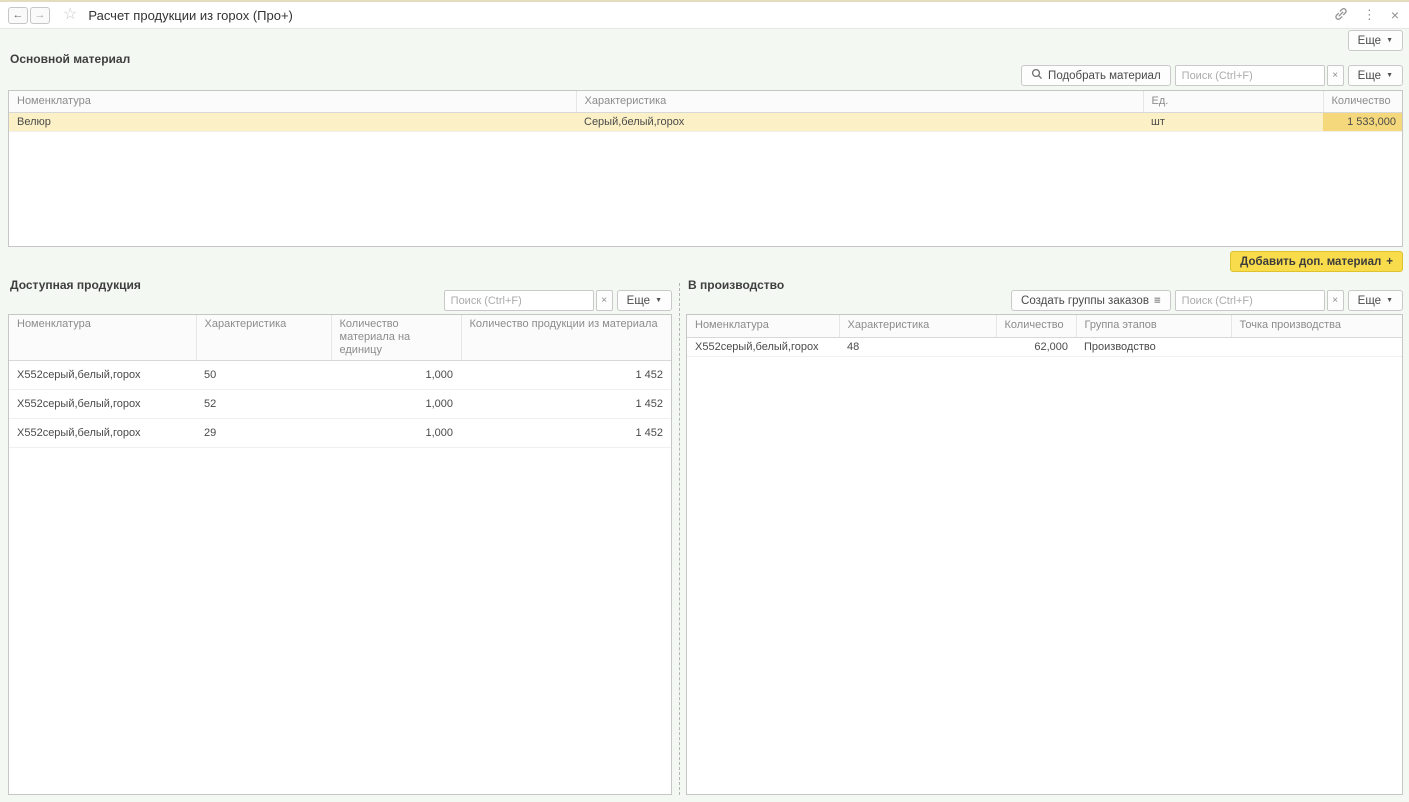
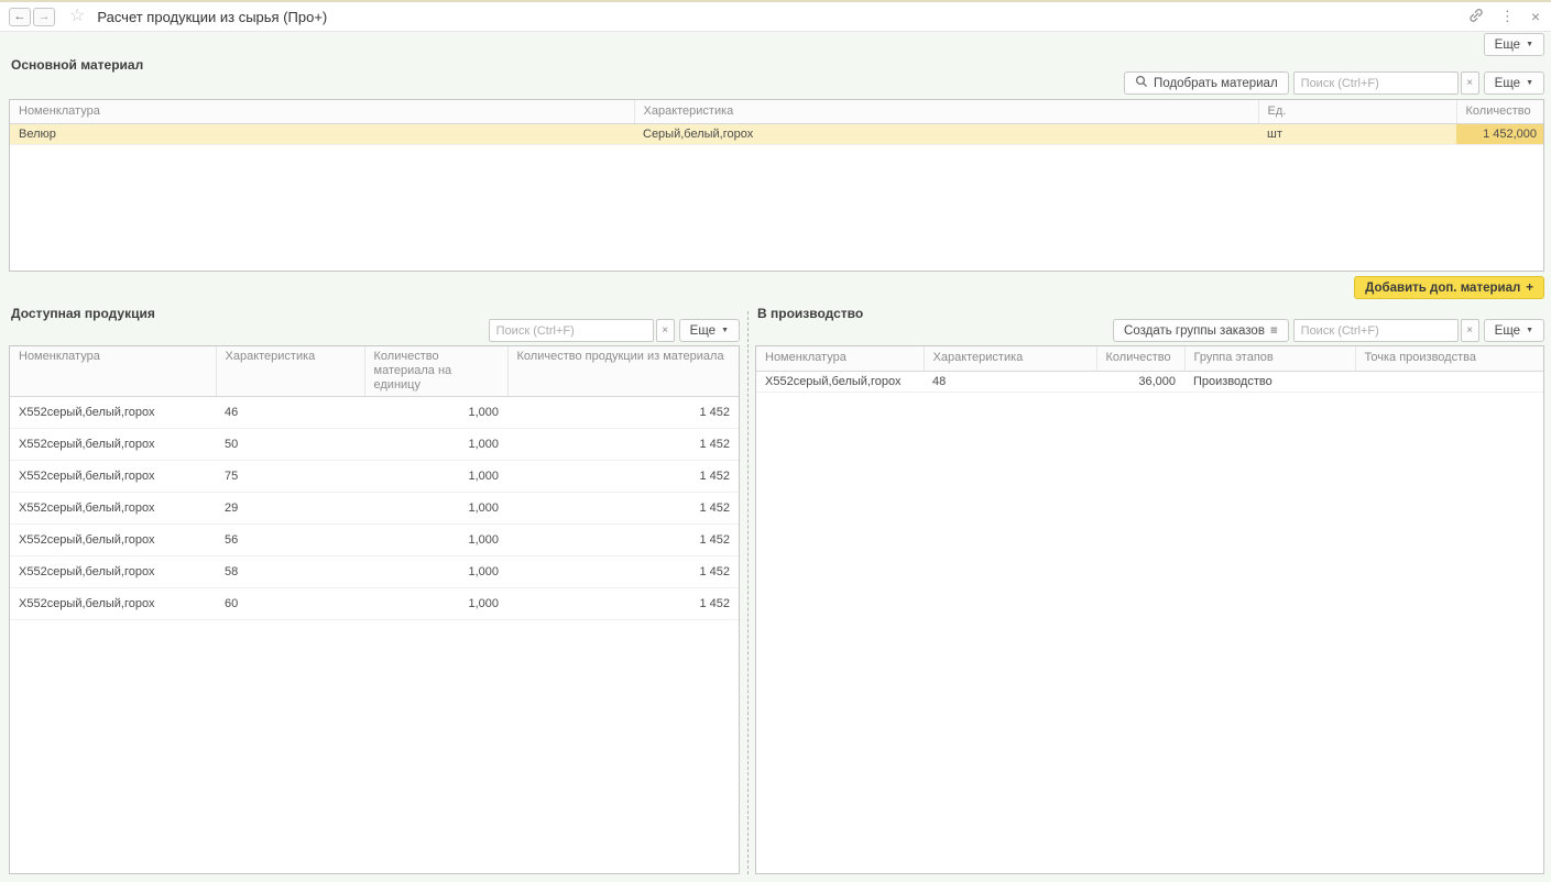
  ←
  →
  ☆
- Расчет продукции из горох (Про+)
+ Расчет продукции из сырья (Про+)
  ⋮
  ×
  Еще
  Основной материал
  Подобрать материал
  Поиск (Ctrl+F)
  ×
  Еще
  Номенклатура	Характеристика	Ед.	Количество
- Велюр	Серый,белый,горох	шт	1 533,000
+ Велюр	Серый,белый,горох	шт	1 452,000
  Добавить доп. материал
  +
  Доступная продукция
  Поиск (Ctrl+F)
  ×
  Еще
  Номенклатура	Характеристика	Количество материала на единицу	Количество продукции из материала
+ Х552серый,белый,горох	46	1,000	1 452
  Х552серый,белый,горох	50	1,000	1 452
- Х552серый,белый,горох	52	1,000	1 452
+ Х552серый,белый,горох	75	1,000	1 452
  Х552серый,белый,горох	29	1,000	1 452
+ Х552серый,белый,горох	56	1,000	1 452
+ Х552серый,белый,горох	58	1,000	1 452
+ Х552серый,белый,горох	60	1,000	1 452
  В производство
  Создать группы заказов
  ≡
  Поиск (Ctrl+F)
  ×
  Еще
  Номенклатура	Характеристика	Количество	Группа этапов	Точка производства
- Х552серый,белый,горох	48	62,000	Производство
+ Х552серый,белый,горох	48	36,000	Производство
